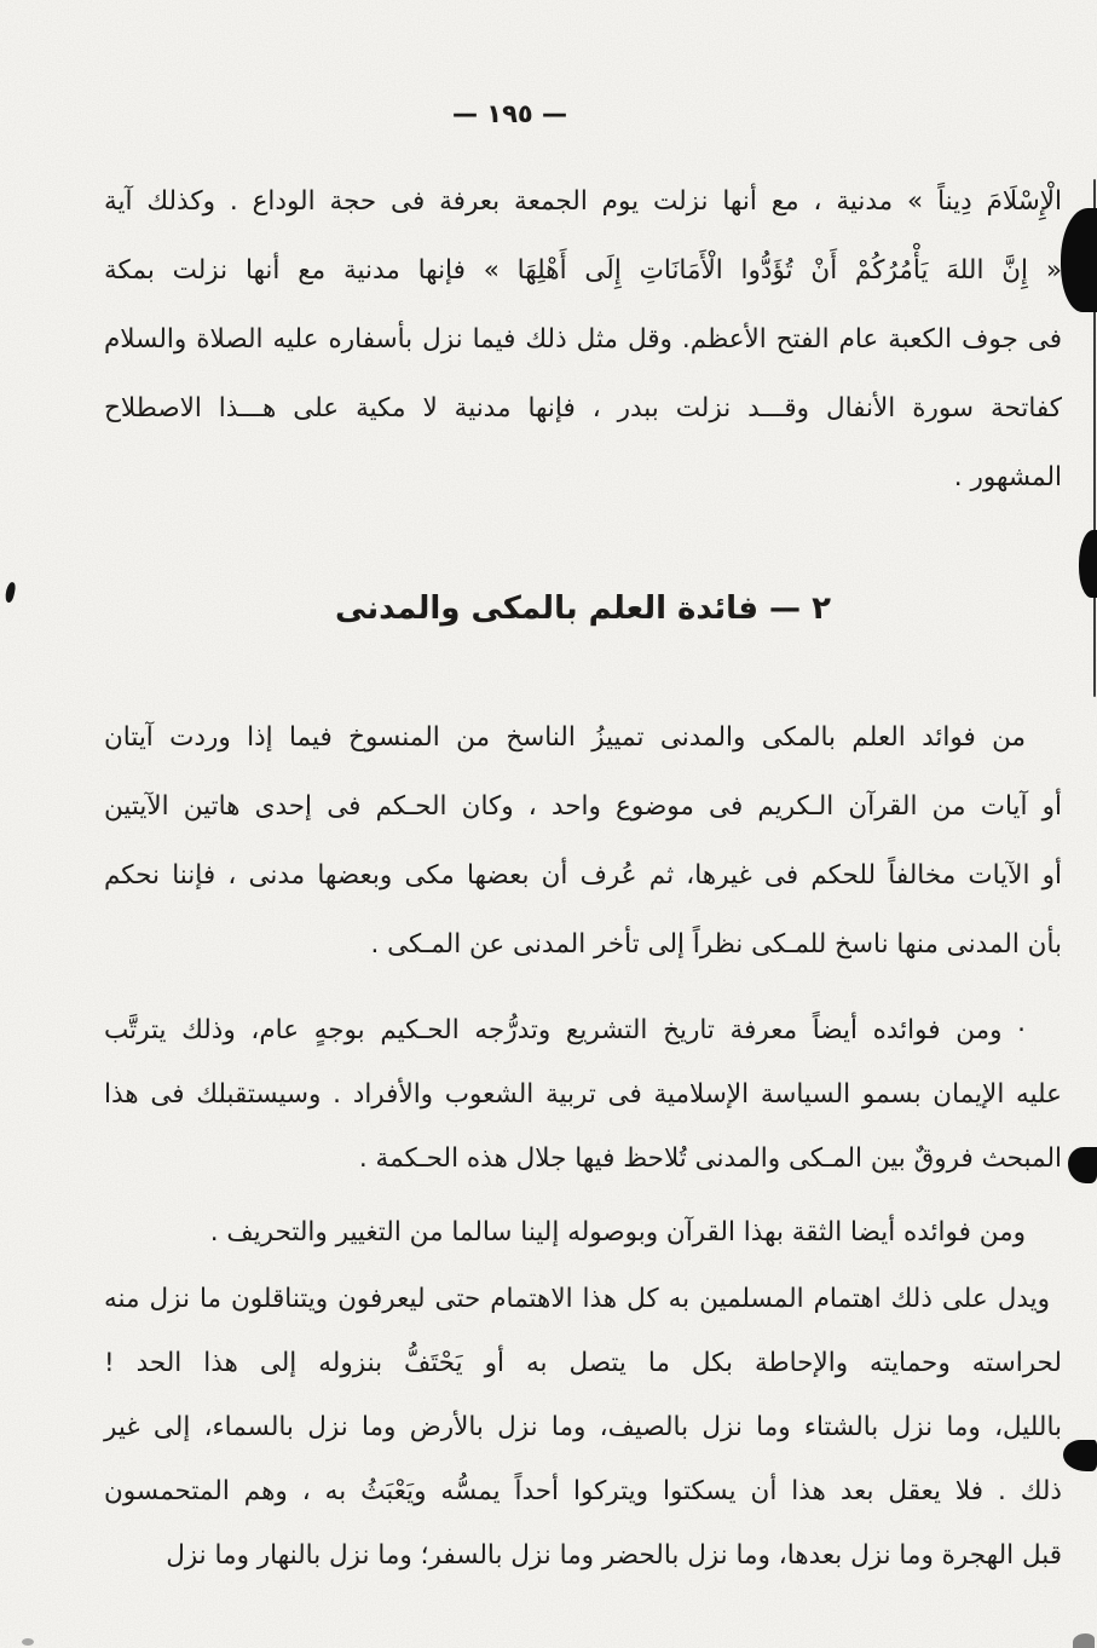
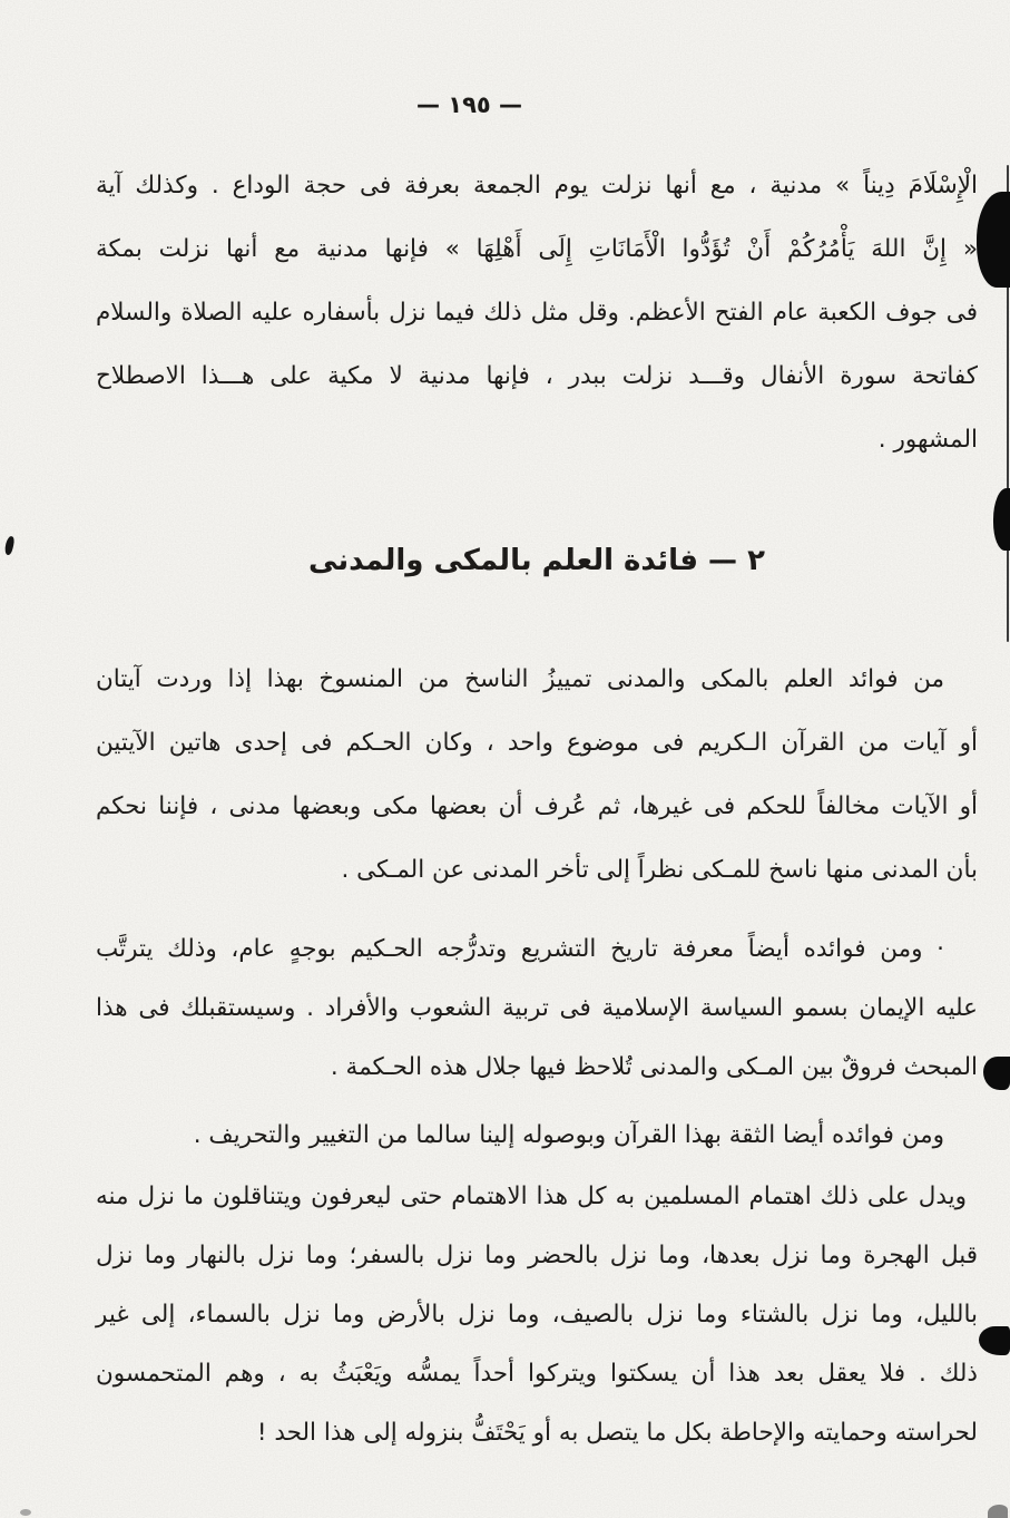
  — ١٩٥ —
  الْإِسْلَامَ دِيناً » مدنية ، مع أنها نزلت يوم الجمعة بعرفة فى حجة الوداع . وكذلك آية
  « إِنَّ اللهَ يَأْمُرُكُمْ أَنْ تُؤَدُّوا الْأَمَانَاتِ إِلَى أَهْلِهَا » فإنها مدنية مع أنها نزلت بمكة
  فى جوف الكعبة عام الفتح الأعظم. وقل مثل ذلك فيما نزل بأسفاره عليه الصلاة والسلام
  كفاتحة سورة الأنفال وقـــد نزلت ببدر ، فإنها مدنية لا مكية على هـــذا الاصطلاح
  المشهور .
  ٢ — فائدة العلم بالمكى والمدنى
- من فوائد العلم بالمكى والمدنى تمييزُ الناسخ من المنسوخ فيما إذا وردت آيتان
+ من فوائد العلم بالمكى والمدنى تمييزُ الناسخ من المنسوخ بهذا إذا وردت آيتان
  أو آيات من القرآن الـكريم فى موضوع واحد ، وكان الحـكم فى إحدى هاتين الآيتين
  أو الآيات مخالفاً للحكم فى غيرها، ثم عُرف أن بعضها مكى وبعضها مدنى ، فإننا نحكم
  بأن المدنى منها ناسخ للمـكى نظراً إلى تأخر المدنى عن المـكى .
  · ومن فوائده أيضاً معرفة تاريخ التشريع وتدرُّجه الحـكيم بوجهٍ عام، وذلك يترتَّب
  عليه الإيمان بسمو السياسة الإسلامية فى تربية الشعوب والأفراد . وسيستقبلك فى هذا
  المبحث فروقٌ بين المـكى والمدنى تُلاحظ فيها جلال هذه الحـكمة .
  ومن فوائده أيضا الثقة بهذا القرآن وبوصوله إلينا سالما من التغيير والتحريف .
  ويدل على ذلك اهتمام المسلمين به كل هذا الاهتمام حتى ليعرفون ويتناقلون ما نزل منه
- لحراسته وحمايته والإحاطة بكل ما يتصل به أو يَحْتَفُّ بنزوله إلى هذا الحد !
+ قبل الهجرة وما نزل بعدها، وما نزل بالحضر وما نزل بالسفر؛ وما نزل بالنهار وما نزل
  بالليل، وما نزل بالشتاء وما نزل بالصيف، وما نزل بالأرض وما نزل بالسماء، إلى غير
  ذلك . فلا يعقل بعد هذا أن يسكتوا ويتركوا أحداً يمسُّه ويَعْبَثُ به ، وهم المتحمسون
- قبل الهجرة وما نزل بعدها، وما نزل بالحضر وما نزل بالسفر؛ وما نزل بالنهار وما نزل
+ لحراسته وحمايته والإحاطة بكل ما يتصل به أو يَحْتَفُّ بنزوله إلى هذا الحد !
